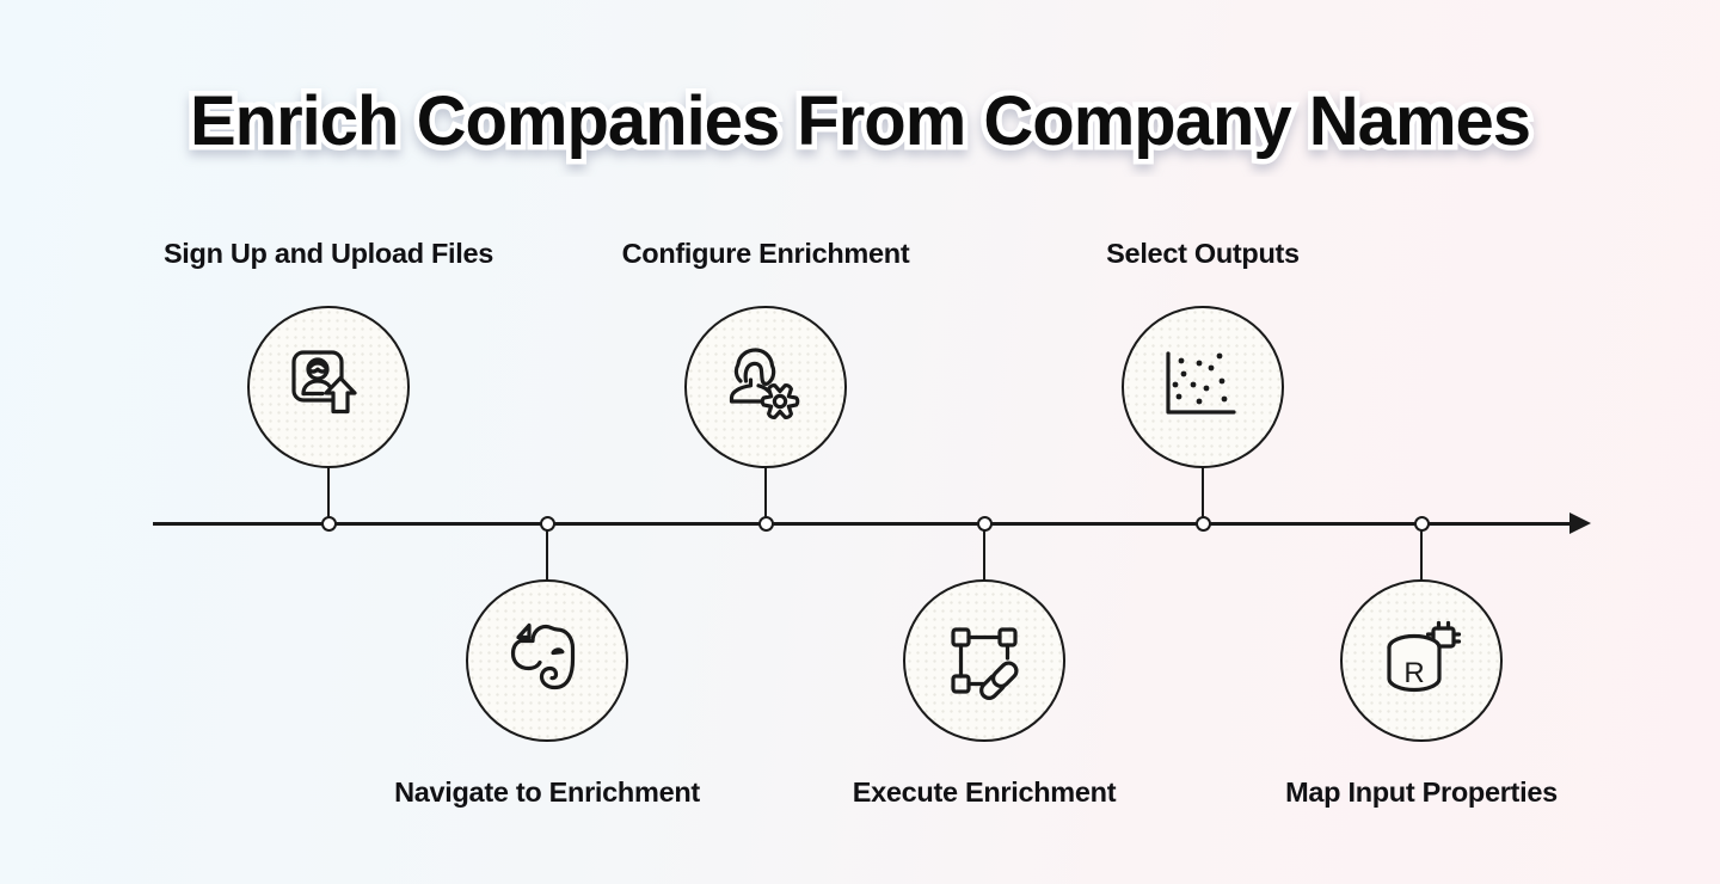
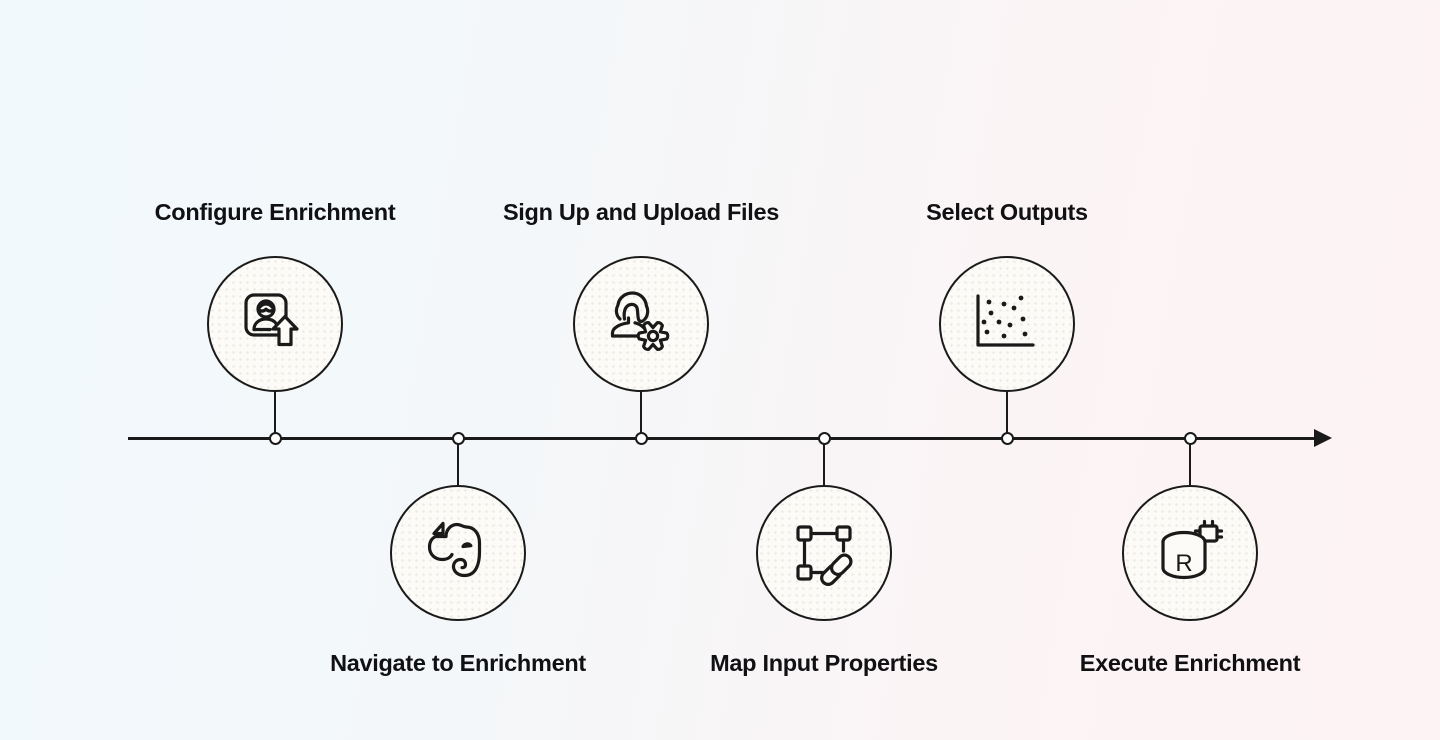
- Enrich Companies From Company Names
- Sign Up and Upload Files
+ Configure Enrichment
  Navigate to Enrichment
- Configure Enrichment
+ Sign Up and Upload Files
- Execute Enrichment
+ Map Input Properties
  Select Outputs
- Map Input Properties
+ Execute Enrichment
  R
